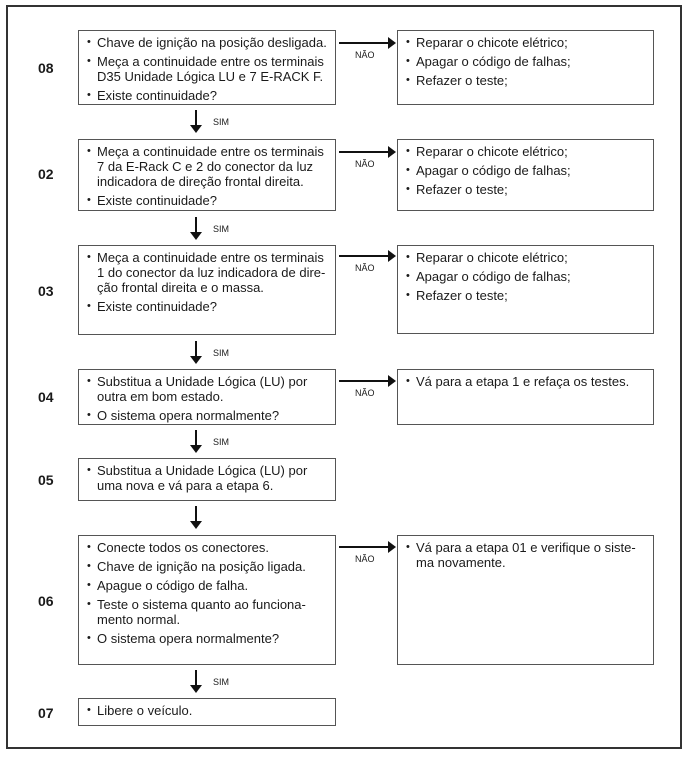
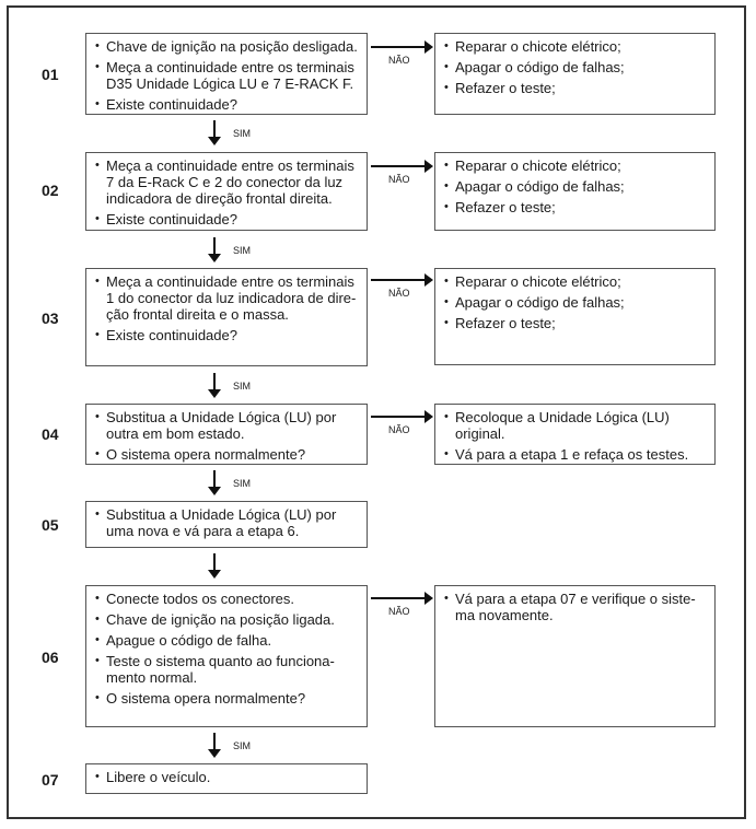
- 08
+ 01
  Chave de ignição na posição desligada.
  Meça a continuidade entre os terminais D35 Unidade Lógica LU e 7 E-RACK F.
  Existe continuidade?
  NÃO
  Reparar o chicote elétrico;
  Apagar o código de falhas;
  Refazer o teste;
  SIM
  02
  Meça a continuidade entre os terminais 7 da E-Rack C e 2 do conector da luz indicadora de direção frontal direita.
  Existe continuidade?
  NÃO
  Reparar o chicote elétrico;
  Apagar o código de falhas;
  Refazer o teste;
  SIM
  03
  Meça a continuidade entre os terminais 1 do conector da luz indicadora de dire-ção frontal direita e o massa.
  Existe continuidade?
  NÃO
  Reparar o chicote elétrico;
  Apagar o código de falhas;
  Refazer o teste;
  SIM
  04
  Substitua a Unidade Lógica (LU) por outra em bom estado.
  O sistema opera normalmente?
  NÃO
+ Recoloque a Unidade Lógica (LU) original.
  Vá para a etapa 1 e refaça os testes.
  SIM
  05
  Substitua a Unidade Lógica (LU) por uma nova e vá para a etapa 6.
  06
  Conecte todos os conectores.
  Chave de ignição na posição ligada.
  Apague o código de falha.
  Teste o sistema quanto ao funciona-mento normal.
  O sistema opera normalmente?
  NÃO
- Vá para a etapa 01 e verifique o siste-ma novamente.
+ Vá para a etapa 07 e verifique o siste-ma novamente.
  SIM
  07
  Libere o veículo.
